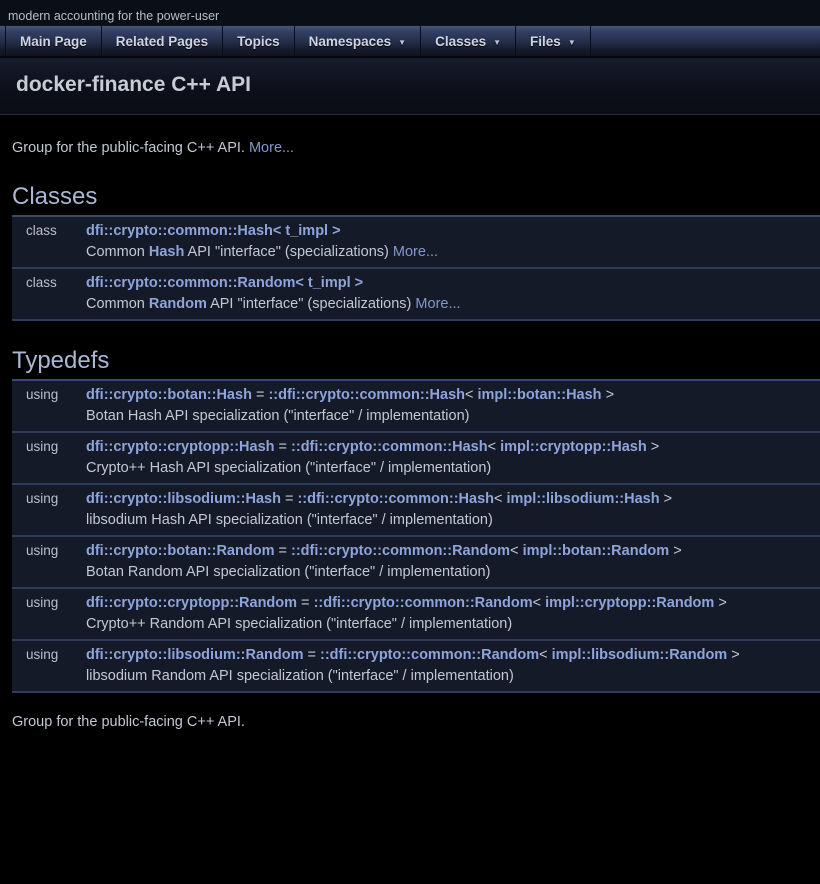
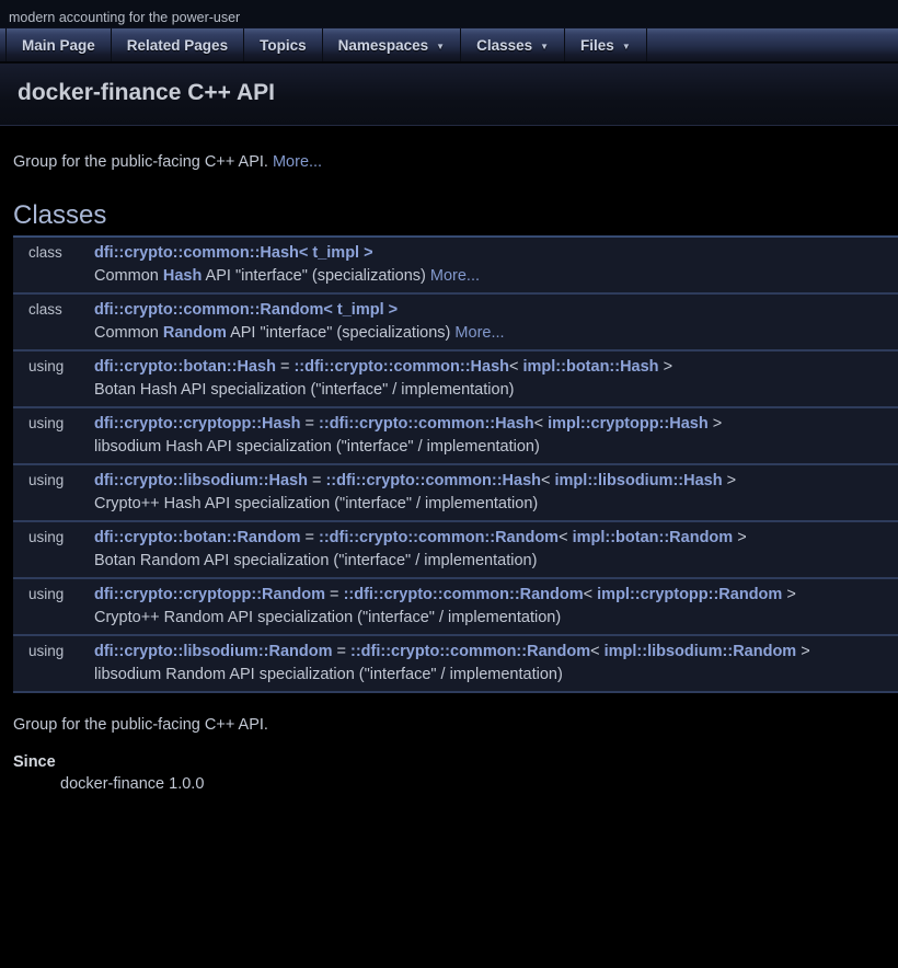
  modern accounting for the power-user
  Main Page
  Related Pages
  Topics
  Namespaces
  ▼
  Classes
  ▼
  Files
  ▼
  docker-finance C++ API
  Group for the public-facing C++ API. More...
  Classes
  class
  dfi::crypto::common::Hash< t_impl >
  Common Hash API "interface" (specializations) More...
  class
  dfi::crypto::common::Random< t_impl >
  Common Random API "interface" (specializations) More...
- Typedefs
  using
  dfi::crypto::botan::Hash = ::dfi::crypto::common::Hash< impl::botan::Hash >
  Botan Hash API specialization ("interface" / implementation)
  using
  dfi::crypto::cryptopp::Hash = ::dfi::crypto::common::Hash< impl::cryptopp::Hash >
- Crypto++ Hash API specialization ("interface" / implementation)
+ libsodium Hash API specialization ("interface" / implementation)
  using
  dfi::crypto::libsodium::Hash = ::dfi::crypto::common::Hash< impl::libsodium::Hash >
- libsodium Hash API specialization ("interface" / implementation)
+ Crypto++ Hash API specialization ("interface" / implementation)
  using
  dfi::crypto::botan::Random = ::dfi::crypto::common::Random< impl::botan::Random >
  Botan Random API specialization ("interface" / implementation)
  using
  dfi::crypto::cryptopp::Random = ::dfi::crypto::common::Random< impl::cryptopp::Random >
  Crypto++ Random API specialization ("interface" / implementation)
  using
  dfi::crypto::libsodium::Random = ::dfi::crypto::common::Random< impl::libsodium::Random >
  libsodium Random API specialization ("interface" / implementation)
  Group for the public-facing C++ API.
+ Since
+ docker-finance 1.0.0
